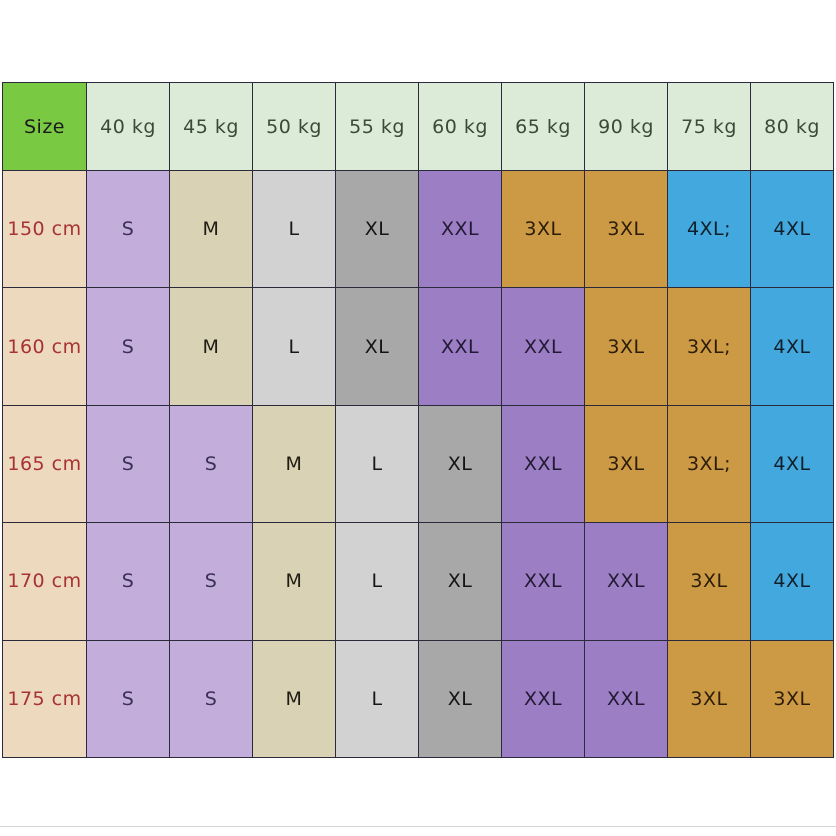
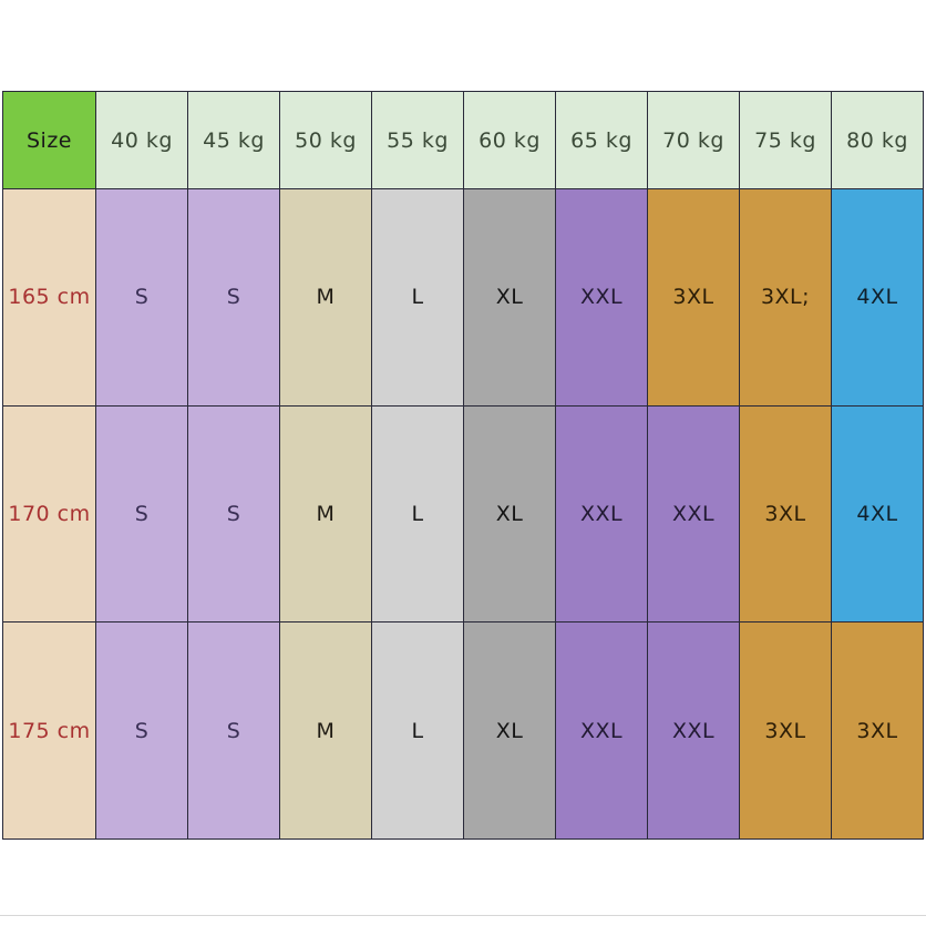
- Size	40 kg	45 kg	50 kg	55 kg	60 kg	65 kg	90 kg	75 kg	80 kg
+ Size	40 kg	45 kg	50 kg	55 kg	60 kg	65 kg	70 kg	75 kg	80 kg
- 150 cm	S	M	L	XL	XXL	3XL	3XL	4XL;	4XL
- 160 cm	S	M	L	XL	XXL	XXL	3XL	3XL;	4XL
  165 cm	S	S	M	L	XL	XXL	3XL	3XL;	4XL
  170 cm	S	S	M	L	XL	XXL	XXL	3XL	4XL
  175 cm	S	S	M	L	XL	XXL	XXL	3XL	3XL
